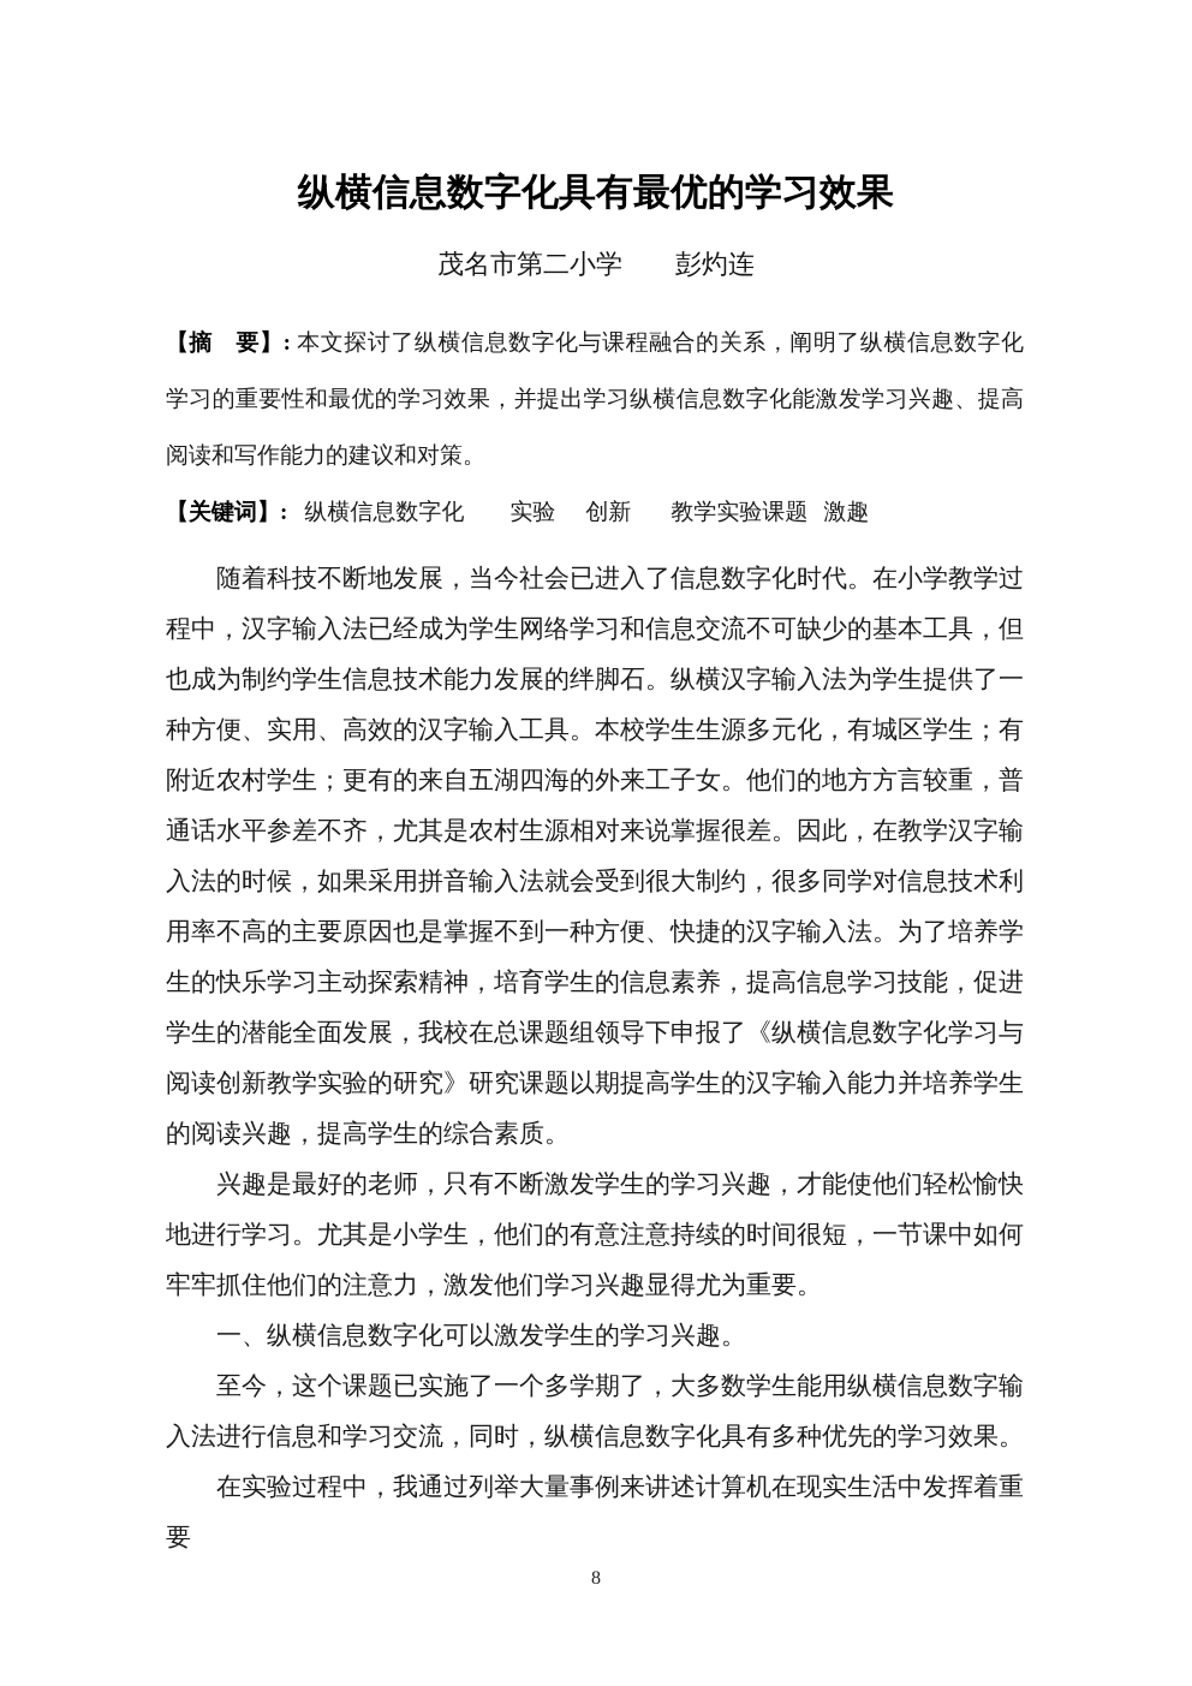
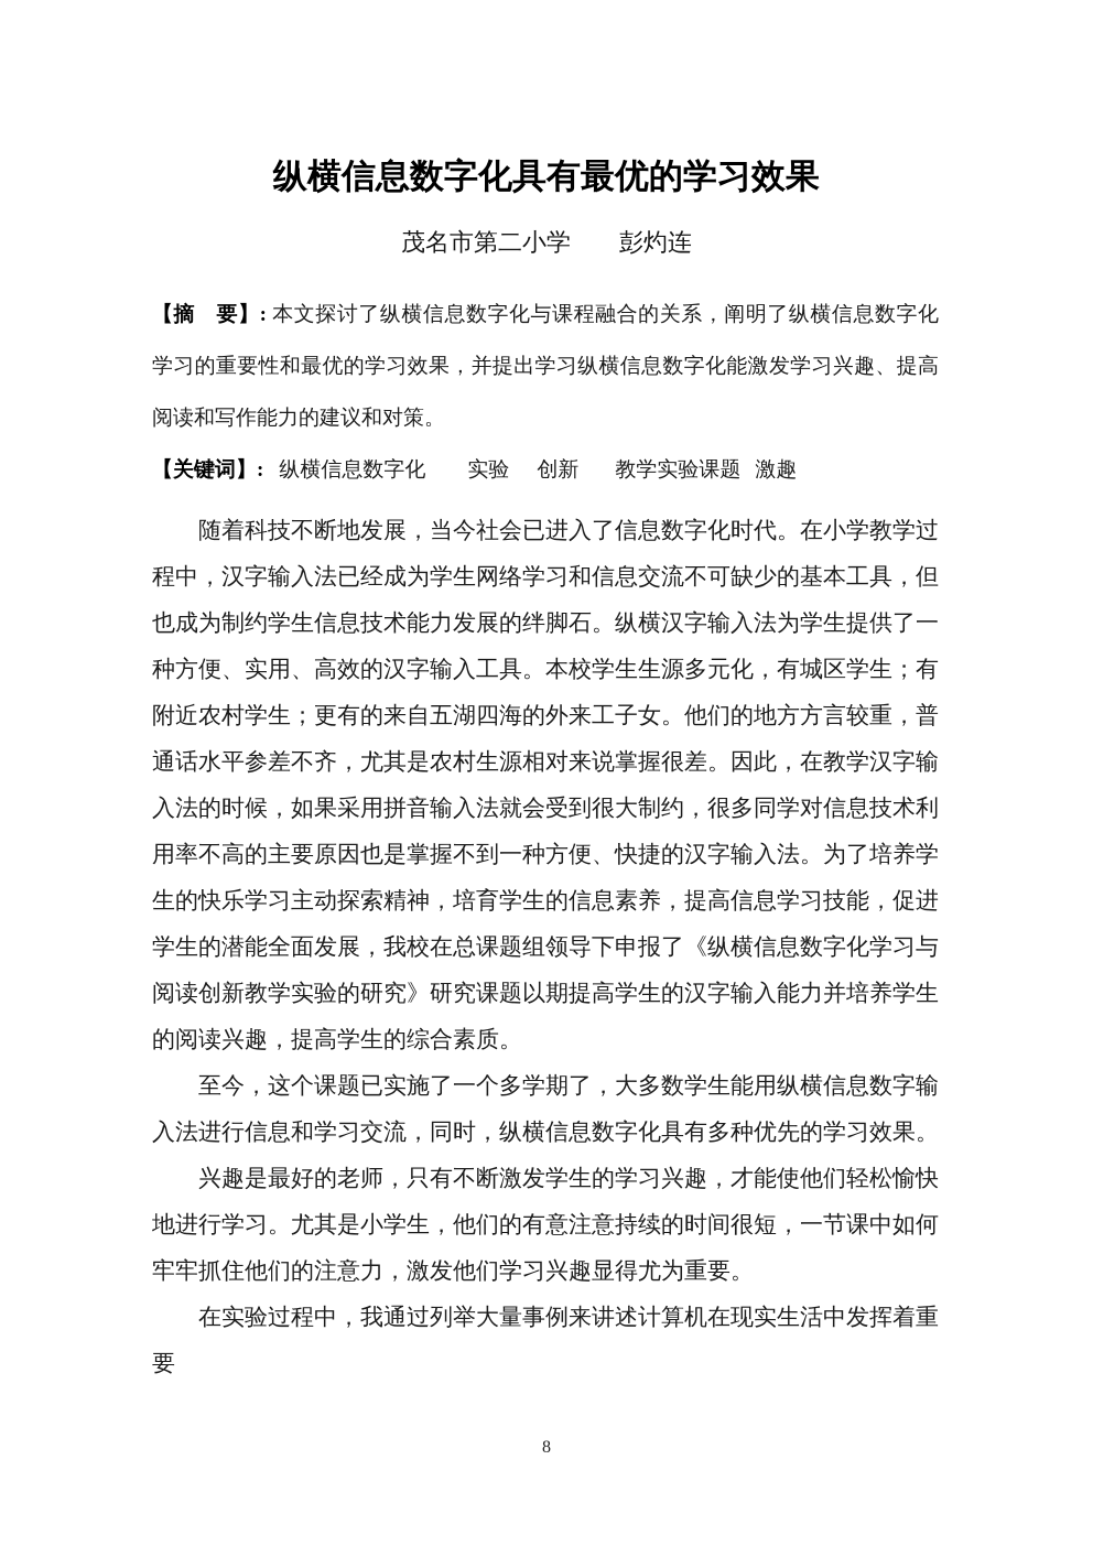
  纵横信息数字化具有最优的学习效果
  茂名市第二小学 彭灼连
  【摘 要】: 本文探讨了纵横信息数字化与课程融合的关系，阐明了纵横信息数字化学习的重要性和最优的学习效果，并提出学习纵横信息数字化能激发学习兴趣、提高阅读和写作能力的建议和对策。
  【关键词】: 纵横信息数字化 实验 创新 教学实验课题 激趣
  随着科技不断地发展，当今社会已进入了信息数字化时代。在小学教学过程中，汉字输入法已经成为学生网络学习和信息交流不可缺少的基本工具，但也成为制约学生信息技术能力发展的绊脚石。纵横汉字输入法为学生提供了一种方便、实用、高效的汉字输入工具。本校学生生源多元化，有城区学生；有附近农村学生；更有的来自五湖四海的外来工子女。他们的地方方言较重，普通话水平参差不齐，尤其是农村生源相对来说掌握很差。因此，在教学汉字输入法的时候，如果采用拼音输入法就会受到很大制约，很多同学对信息技术利用率不高的主要原因也是掌握不到一种方便、快捷的汉字输入法。为了培养学生的快乐学习主动探索精神，培育学生的信息素养，提高信息学习技能，促进学生的潜能全面发展，我校在总课题组领导下申报了《纵横信息数字化学习与阅读创新教学实验的研究》研究课题以期提高学生的汉字输入能力并培养学生的阅读兴趣，提高学生的综合素质。
- 兴趣是最好的老师，只有不断激发学生的学习兴趣，才能使他们轻松愉快地进行学习。尤其是小学生，他们的有意注意持续的时间很短，一节课中如何牢牢抓住他们的注意力，激发他们学习兴趣显得尤为重要。
+ 至今，这个课题已实施了一个多学期了，大多数学生能用纵横信息数字输入法进行信息和学习交流，同时，纵横信息数字化具有多种优先的学习效果。
- 一、纵横信息数字化可以激发学生的学习兴趣。
- 至今，这个课题已实施了一个多学期了，大多数学生能用纵横信息数字输入法进行信息和学习交流，同时，纵横信息数字化具有多种优先的学习效果。
+ 兴趣是最好的老师，只有不断激发学生的学习兴趣，才能使他们轻松愉快地进行学习。尤其是小学生，他们的有意注意持续的时间很短，一节课中如何牢牢抓住他们的注意力，激发他们学习兴趣显得尤为重要。
  在实验过程中，我通过列举大量事例来讲述计算机在现实生活中发挥着重要
  8
